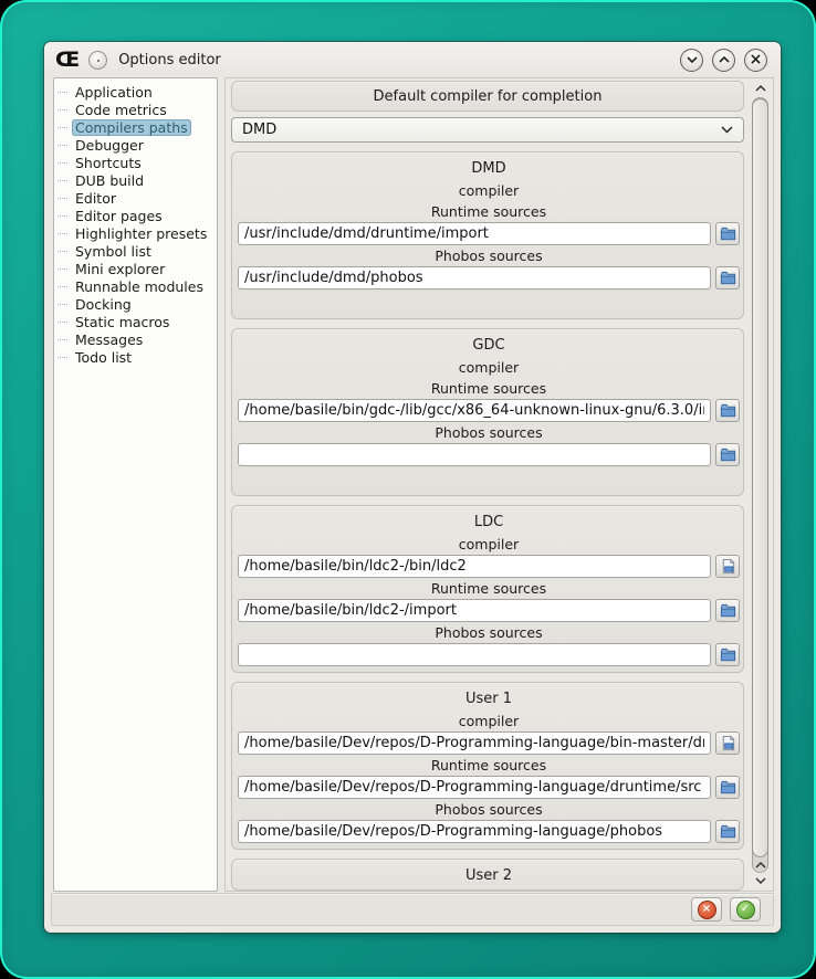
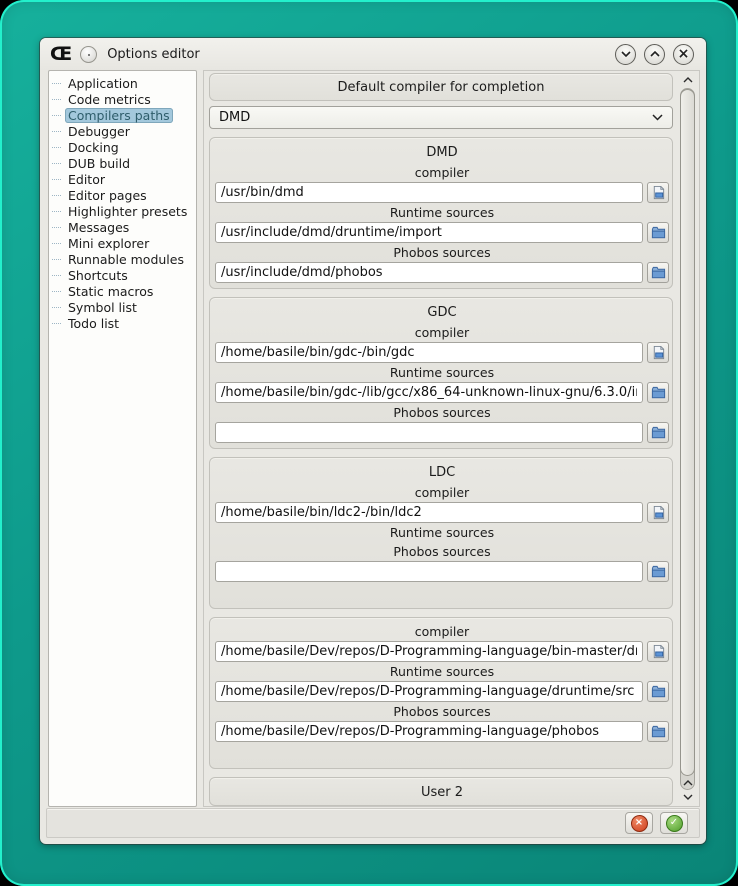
  Œ
  Options editor
  ×
  Application
  Code metrics
  Compilers paths
  Debugger
- Shortcuts
+ Docking
  DUB build
  Editor
  Editor pages
  Highlighter presets
- Symbol list
+ Messages
  Mini explorer
  Runnable modules
- Docking
+ Shortcuts
  Static macros
- Messages
+ Symbol list
  Todo list
  Default compiler for completion
  DMD
  DMD
  compiler
+ /usr/bin/dmd
  Runtime sources
  /usr/include/dmd/druntime/import
  Phobos sources
  /usr/include/dmd/phobos
  GDC
  compiler
+ /home/basile/bin/gdc-/bin/gdc
  Runtime sources
  /home/basile/bin/gdc-/lib/gcc/x86_64-unknown-linux-gnu/6.3.0/i
  Phobos sources
  LDC
  compiler
  /home/basile/bin/ldc2-/bin/ldc2
  Runtime sources
- /home/basile/bin/ldc2-/import
  Phobos sources
- User 1
  compiler
  /home/basile/Dev/repos/D-Programming-language/bin-master/d
  Runtime sources
  /home/basile/Dev/repos/D-Programming-language/druntime/src
  Phobos sources
  /home/basile/Dev/repos/D-Programming-language/phobos
  User 2
  ×
  ✓
